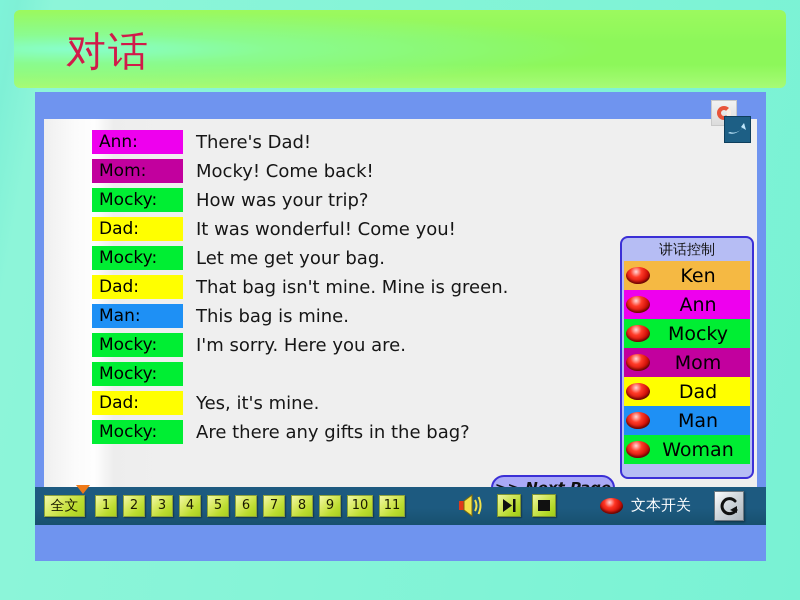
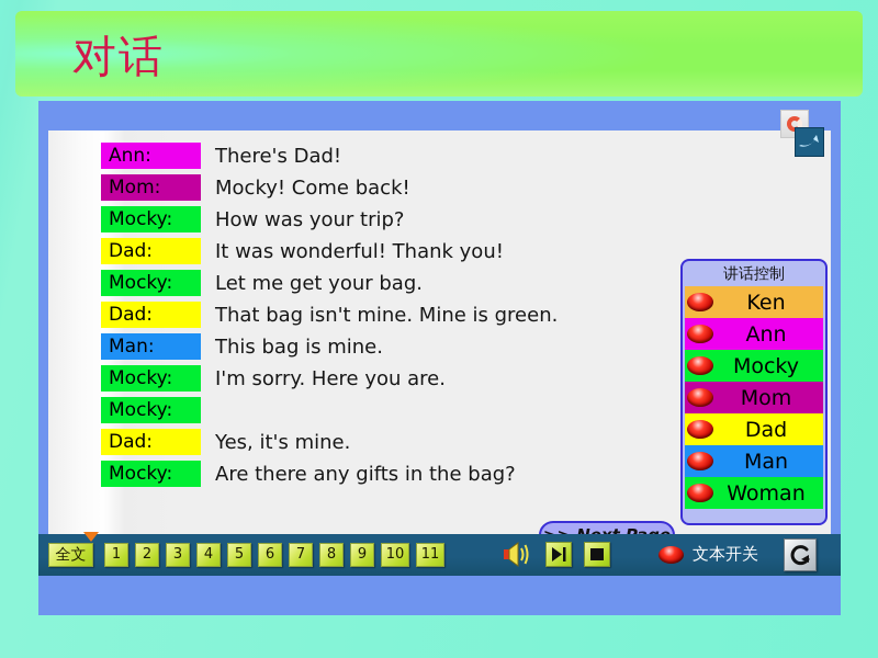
  对话
  Ann:
  There's Dad!
  Mom:
  Mocky! Come back!
  Mocky:
  How was your trip?
  Dad:
- It was wonderful! Come you!
+ It was wonderful! Thank you!
  Mocky:
  Let me get your bag.
  Dad:
  That bag isn't mine. Mine is green.
  Man:
  This bag is mine.
  Mocky:
  I'm sorry. Here you are.
  Mocky:
  Dad:
  Yes, it's mine.
  Mocky:
  Are there any gifts in the bag?
  讲话控制
  Ken
  Ann
  Mocky
  Mom
  Dad
  Man
  Woman
  全文
  1
  2
  3
  4
  5
  6
  7
  8
  9
  10
  11
  文本开关
